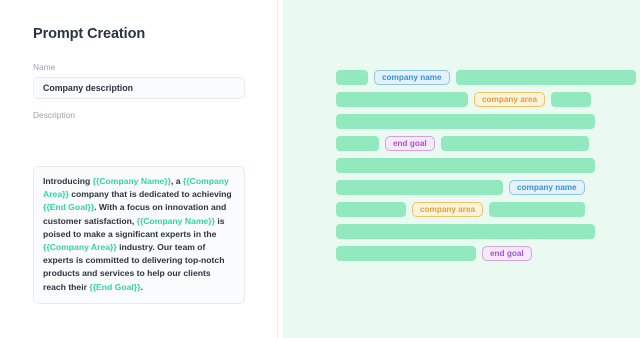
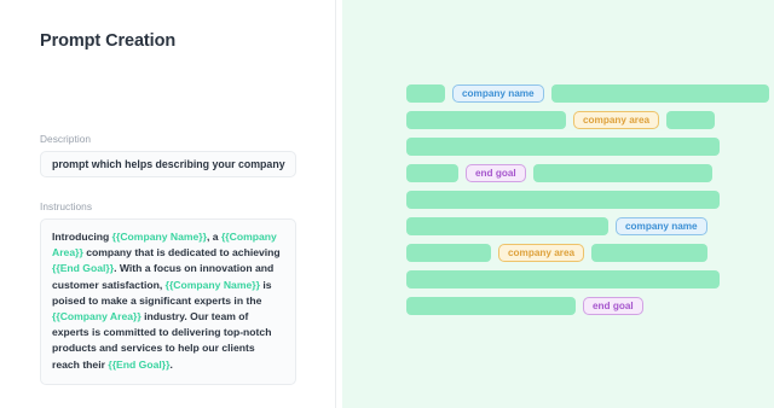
  Prompt Creation
- Name
- Company description
  Description
+ prompt which helps describing your company
+ Instructions
  Introducing {{Company Name}}, a {{Company Area}} company that is dedicated to achieving {{End Goal}}. With a focus on innovation and customer satisfaction, {{Company Name}} is poised to make a significant experts in the {{Company Area}} industry. Our team of experts is committed to delivering top-notch products and services to help our clients reach their {{End Goal}}.
  company name
  company area
  end goal
  company name
  company area
  end goal
